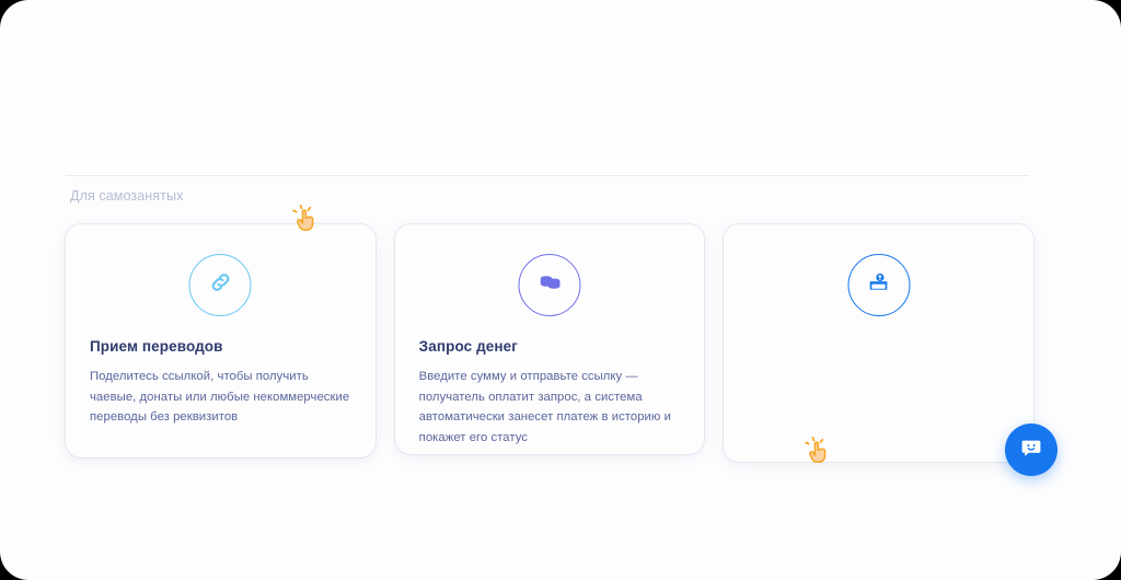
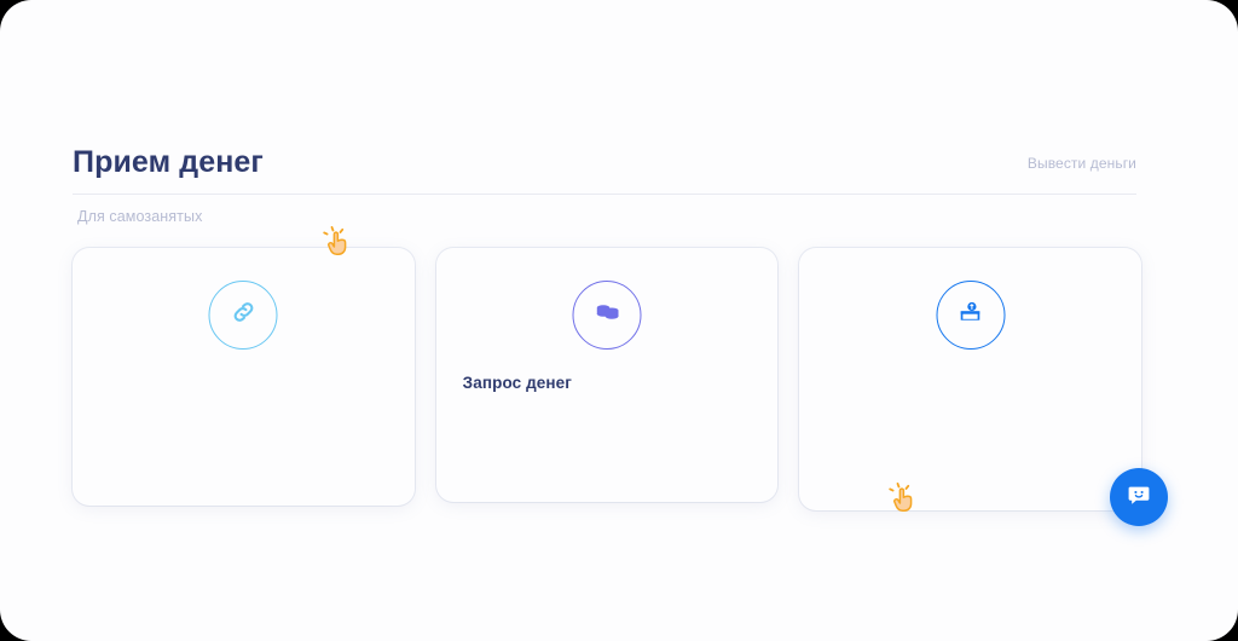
+ Прием денег
+ Вывести деньги
  Для самозанятых
- Прием переводов
- Поделитесь ссылкой, чтобы получить чаевые, донаты или любые некоммерческие переводы без реквизитов
  Запрос денег
- Введите сумму и отправьте ссылку — получатель оплатит запрос, а система автоматически занесет платеж в историю и покажет его статус
